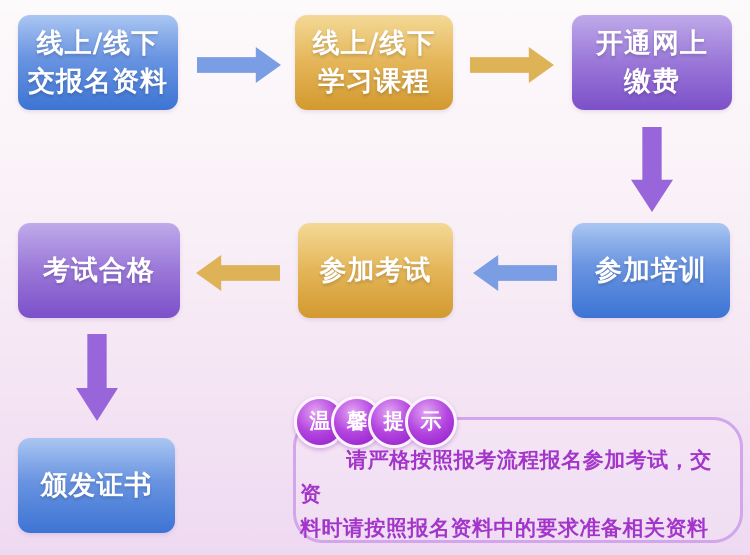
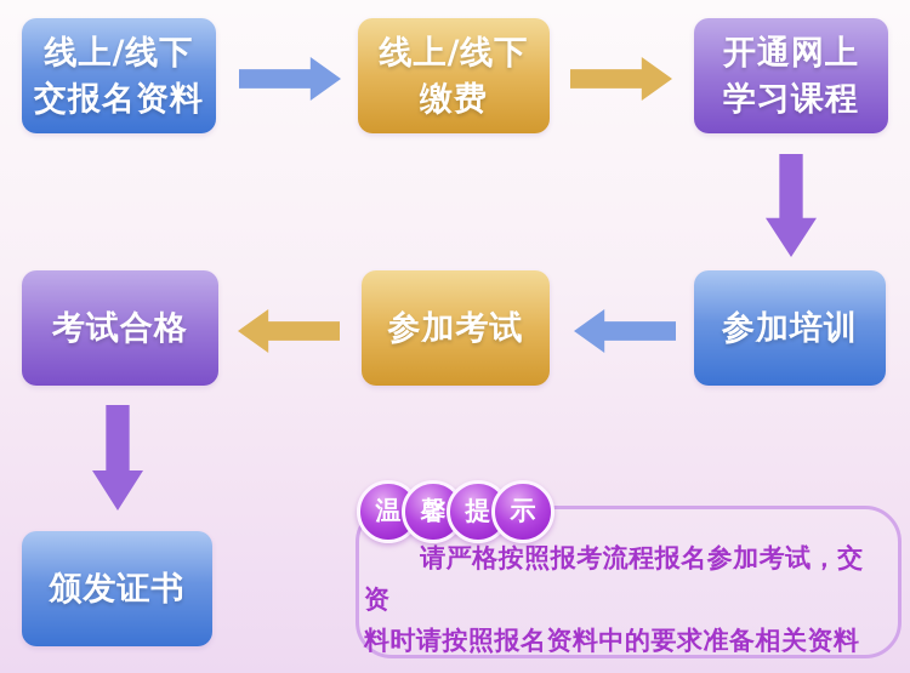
  线上/线下
  交报名资料
  线上/线下
- 学习课程
+ 缴费
  开通网上
- 缴费
+ 学习课程
  考试合格
  参加考试
  参加培训
  颁发证书
  温
  馨
  提
  示
  请严格按照报考流程报名参加考试，交资
  料时请按照报名资料中的要求准备相关资料
